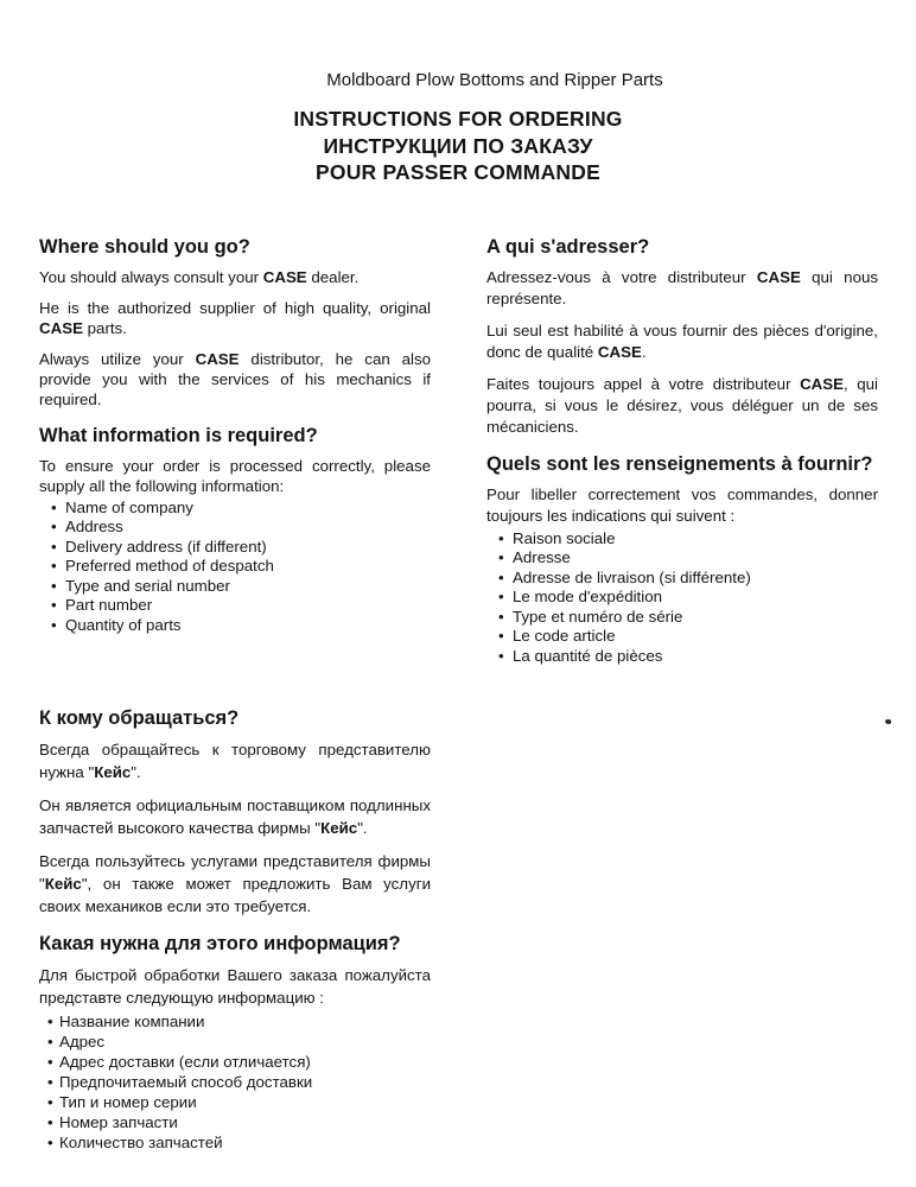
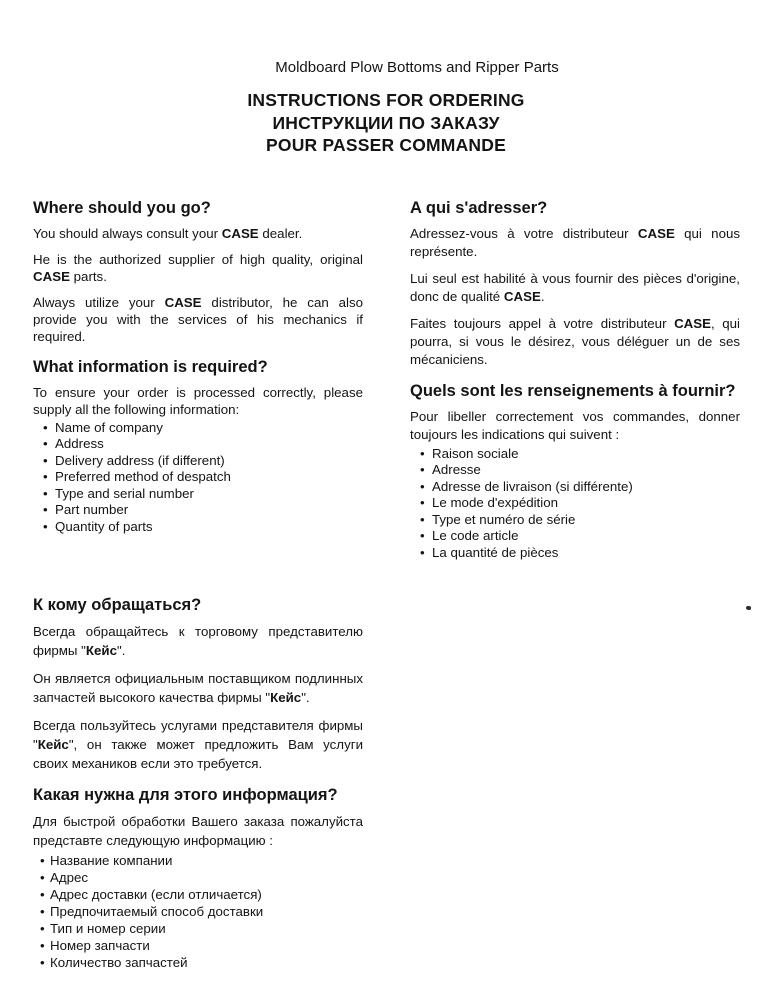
  Moldboard Plow Bottoms and Ripper Parts
  INSTRUCTIONS FOR ORDERING
  ИНСТРУКЦИИ ПО ЗАКАЗУ
  POUR PASSER COMMANDE
  Where should you go?
  You should always consult your CASE dealer.
  He is the authorized supplier of high quality, original CASE parts.
  Always utilize your CASE distributor, he can also provide you with the services of his mechanics if required.
  What information is required?
  To ensure your order is processed correctly, please supply all the following information:
  Name of company
  Address
  Delivery address (if different)
  Preferred method of despatch
  Type and serial number
  Part number
  Quantity of parts
  К кому обращаться?
- Всегда обращайтесь к торговому представителю нужна "Кейс".
+ Всегда обращайтесь к торговому представителю фирмы "Кейс".
  Он является официальным поставщиком подлинных запчастей высокого качества фирмы "Кейс".
  Всегда пользуйтесь услугами представителя фирмы "Кейс", он также может предложить Вам услуги своих механиков если это требуется.
  Какая нужна для этого информация?
  Для быстрой обработки Вашего заказа пожалуйста представте следующую информацию :
  Название компании
  Адрес
  Адрес доставки (если отличается)
  Предпочитаемый способ доставки
  Тип и номер серии
  Номер запчасти
  Количество запчастей
  A qui s'adresser?
  Adressez-vous à votre distributeur CASE qui nous représente.
  Lui seul est habilité à vous fournir des pièces d'origine, donc de qualité CASE.
  Faites toujours appel à votre distributeur CASE, qui pourra, si vous le désirez, vous déléguer un de ses mécaniciens.
  Quels sont les renseignements à fournir?
  Pour libeller correctement vos commandes, donner toujours les indications qui suivent :
  Raison sociale
  Adresse
  Adresse de livraison (si différente)
  Le mode d'expédition
  Type et numéro de série
  Le code article
  La quantité de pièces
